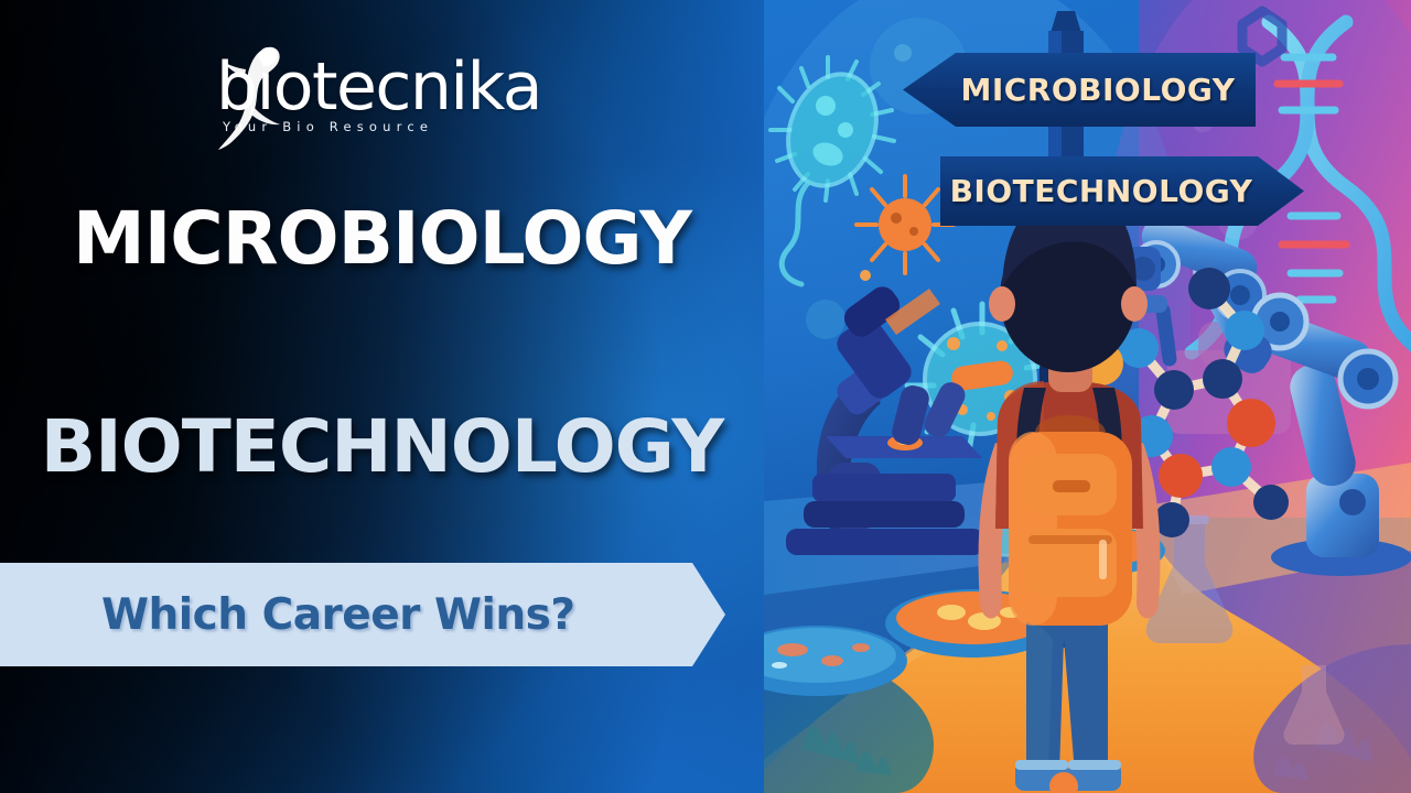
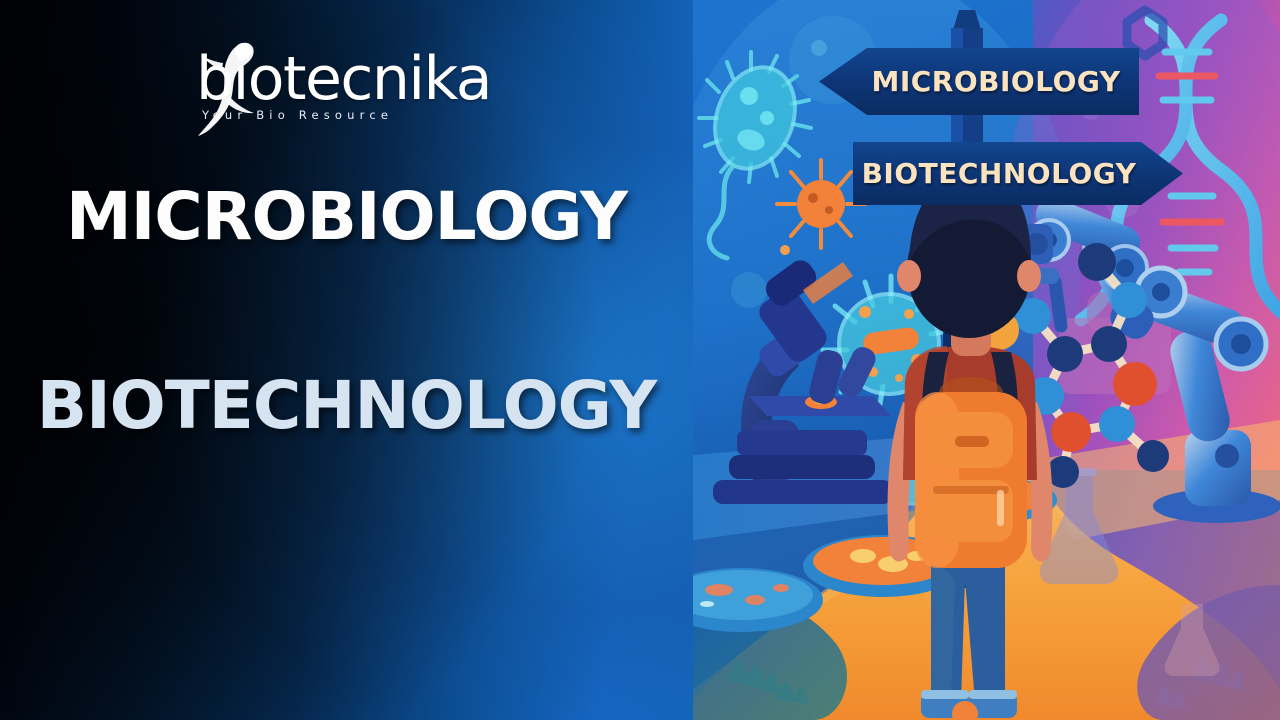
  biotecnika
  Yur Bio Resource
  MICROBIOLOGY
  BIOTECHNOLOGY
- Which Career Wins?
  MICROBIOLOGY
  BIOTECHNOLOGY
